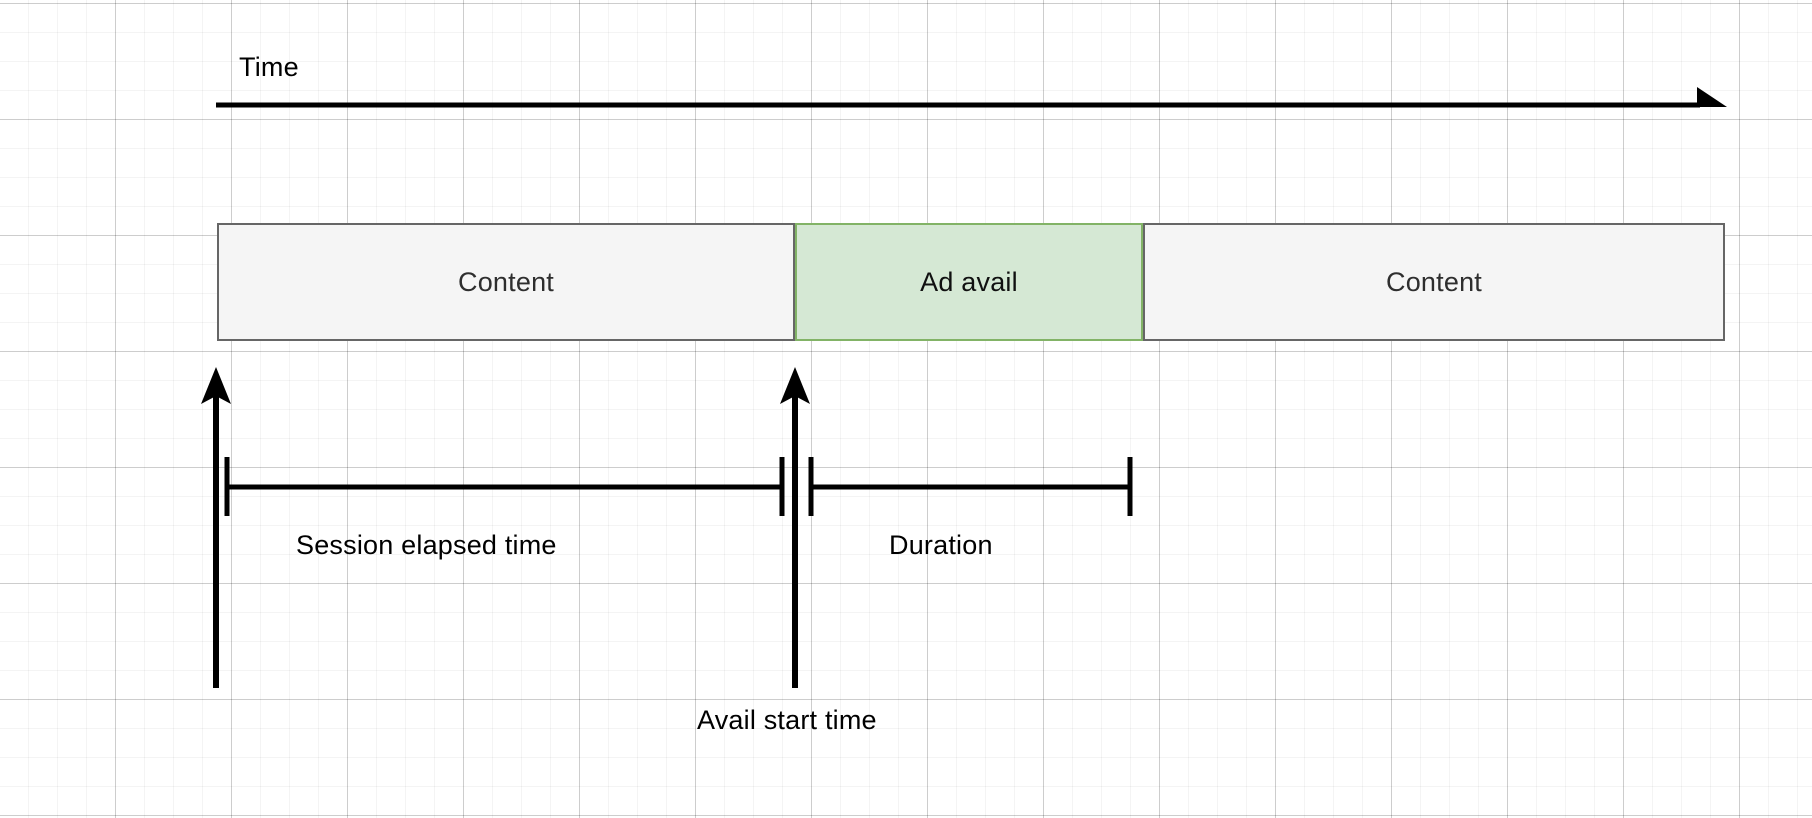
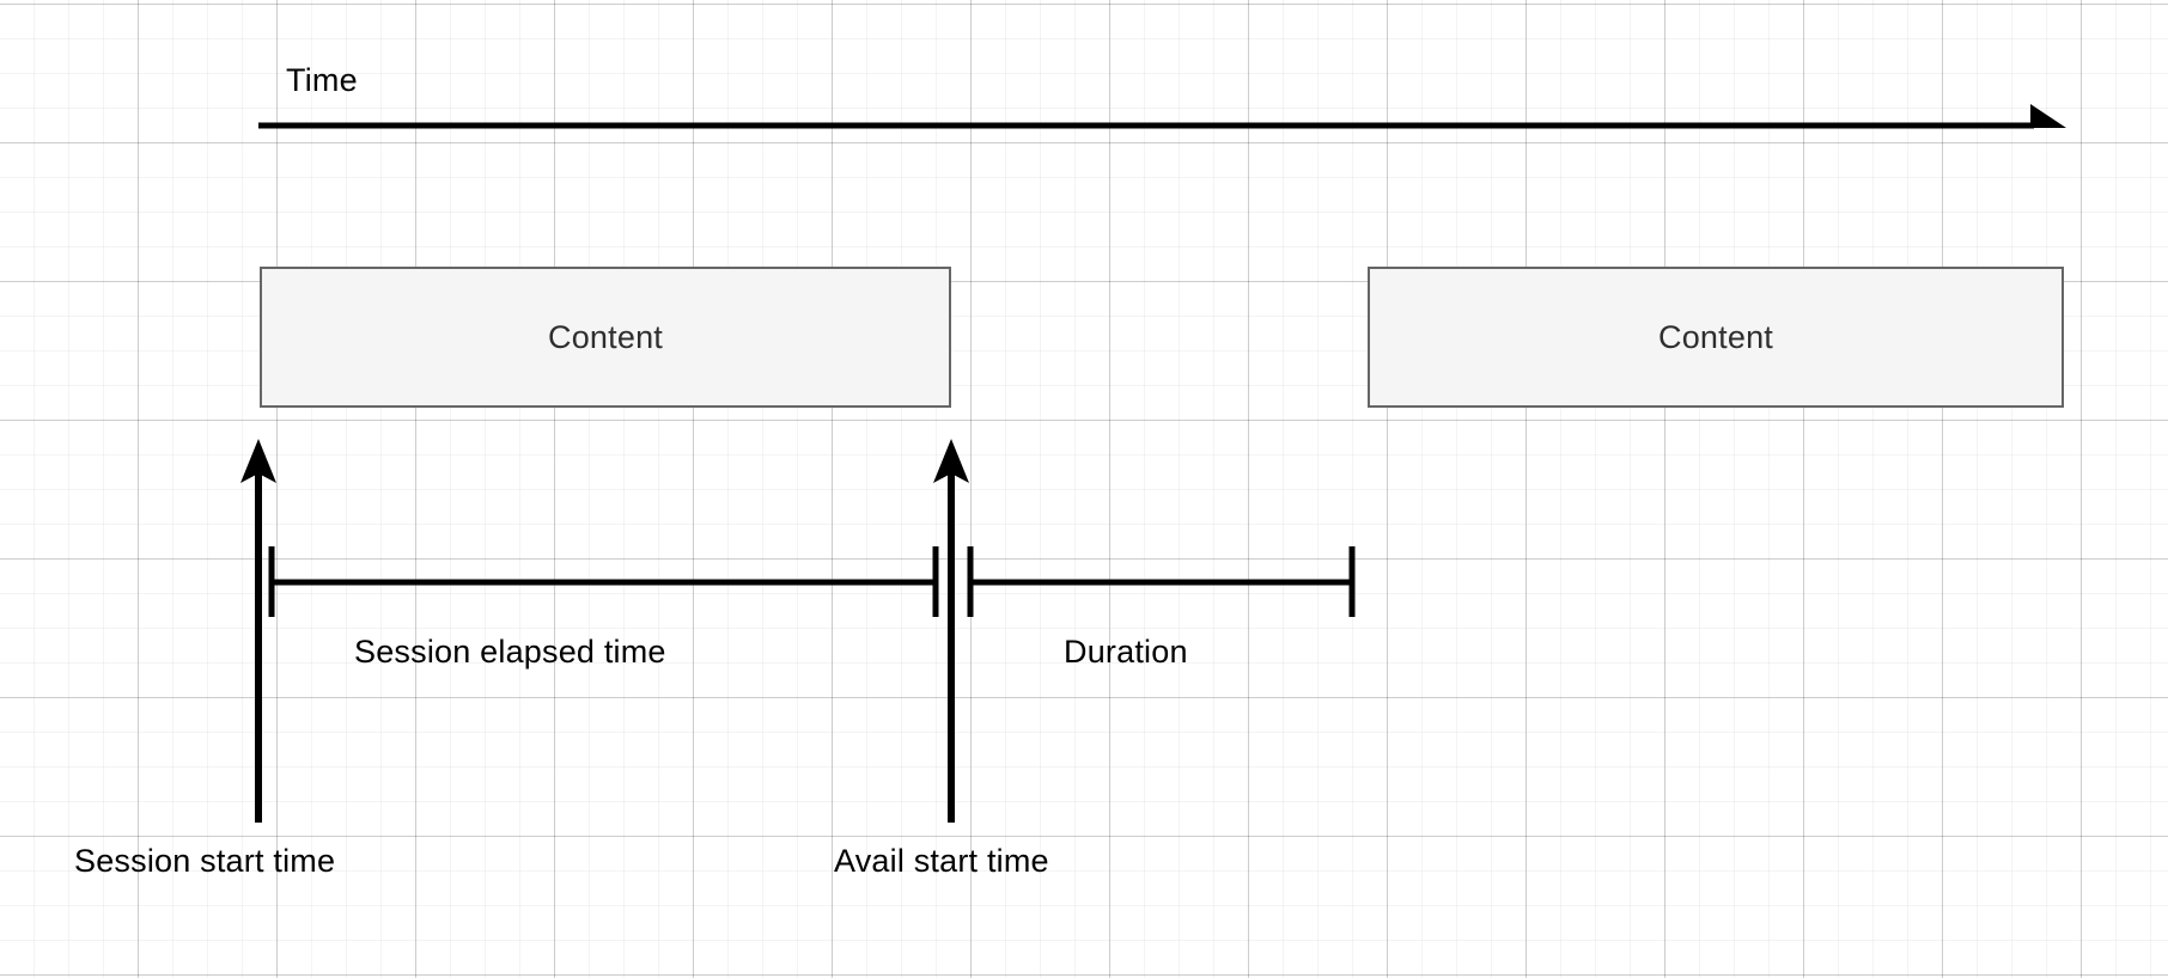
  Time
  Content
- Ad avail
  Content
  Session elapsed time
  Duration
+ Session start time
  Avail start time
